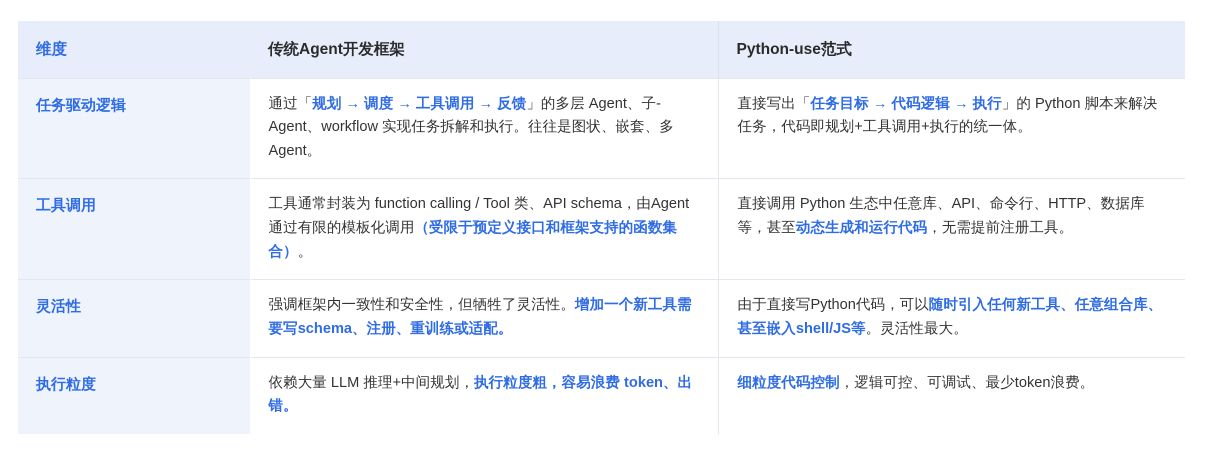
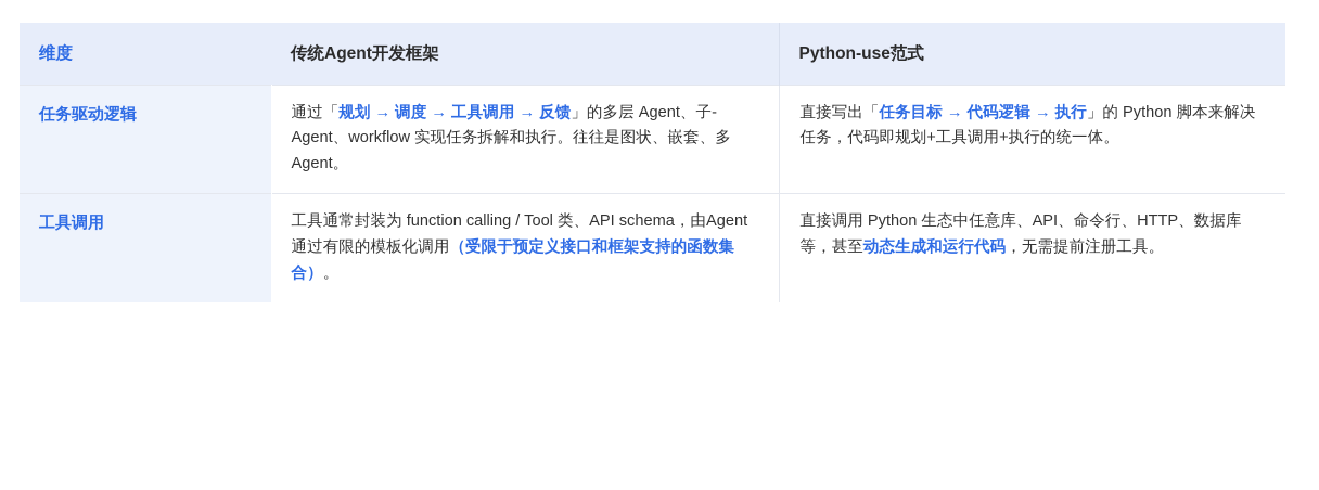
  维度	传统Agent开发框架	Python-use范式
  任务驱动逻辑	通过「规划 → 调度 → 工具调用 → 反馈」的多层 Agent、子-Agent、workflow 实现任务拆解和执行。往往是图状、嵌套、多Agent。	直接写出「任务目标 → 代码逻辑 → 执行」的 Python 脚本来解决任务，代码即规划+工具调用+执行的统一体。
  工具调用	工具通常封装为 function calling / Tool 类、API schema，由Agent通过有限的模板化调用（受限于预定义接口和框架支持的函数集合）。	直接调用 Python 生态中任意库、API、命令行、HTTP、数据库等，甚至动态生成和运行代码，无需提前注册工具。
- 灵活性	强调框架内一致性和安全性，但牺牲了灵活性。增加一个新工具需要写schema、注册、重训练或适配。	由于直接写Python代码，可以随时引入任何新工具、任意组合库、甚至嵌入shell/JS等。灵活性最大。
- 执行粒度	依赖大量 LLM 推理+中间规划，执行粒度粗，容易浪费 token、出错。	细粒度代码控制，逻辑可控、可调试、最少token浪费。
